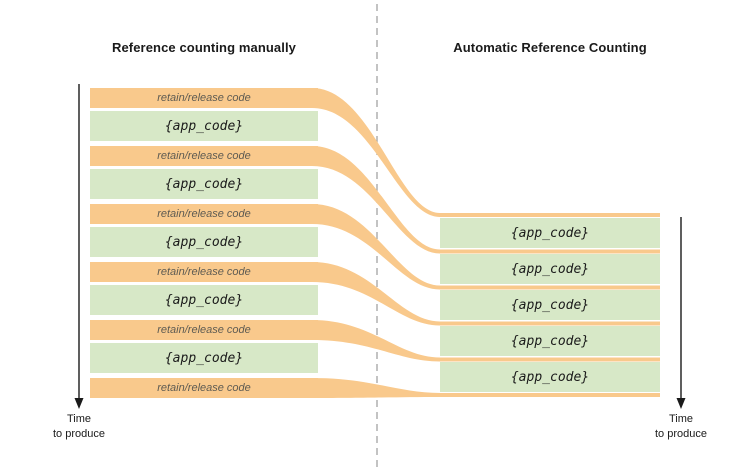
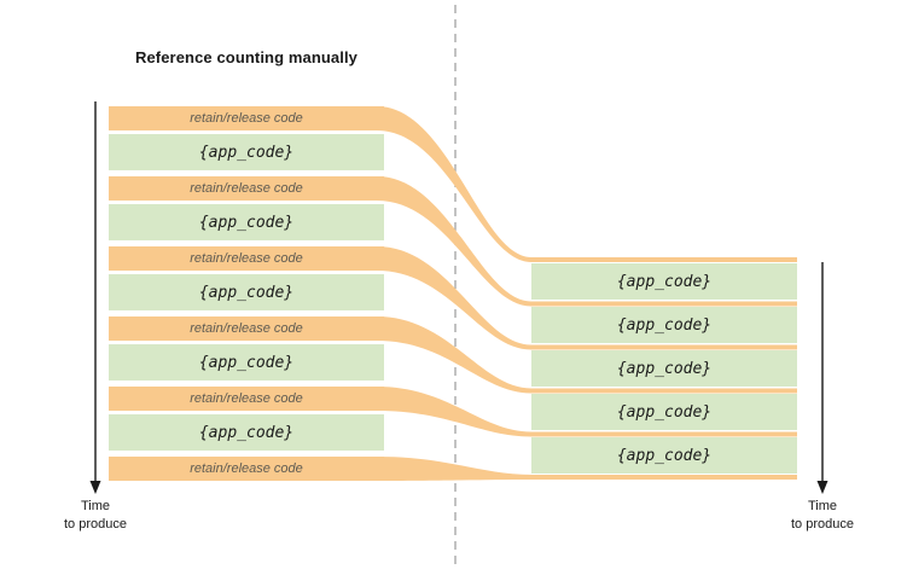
  Reference counting manually
- Automatic Reference Counting
  retain/release code
  {app_code}
  retain/release code
  {app_code}
  retain/release code
  {app_code}
  retain/release code
  {app_code}
  retain/release code
  {app_code}
  retain/release code
  {app_code}
  {app_code}
  {app_code}
  {app_code}
  {app_code}
  Time
  to produce
  Time
  to produce
